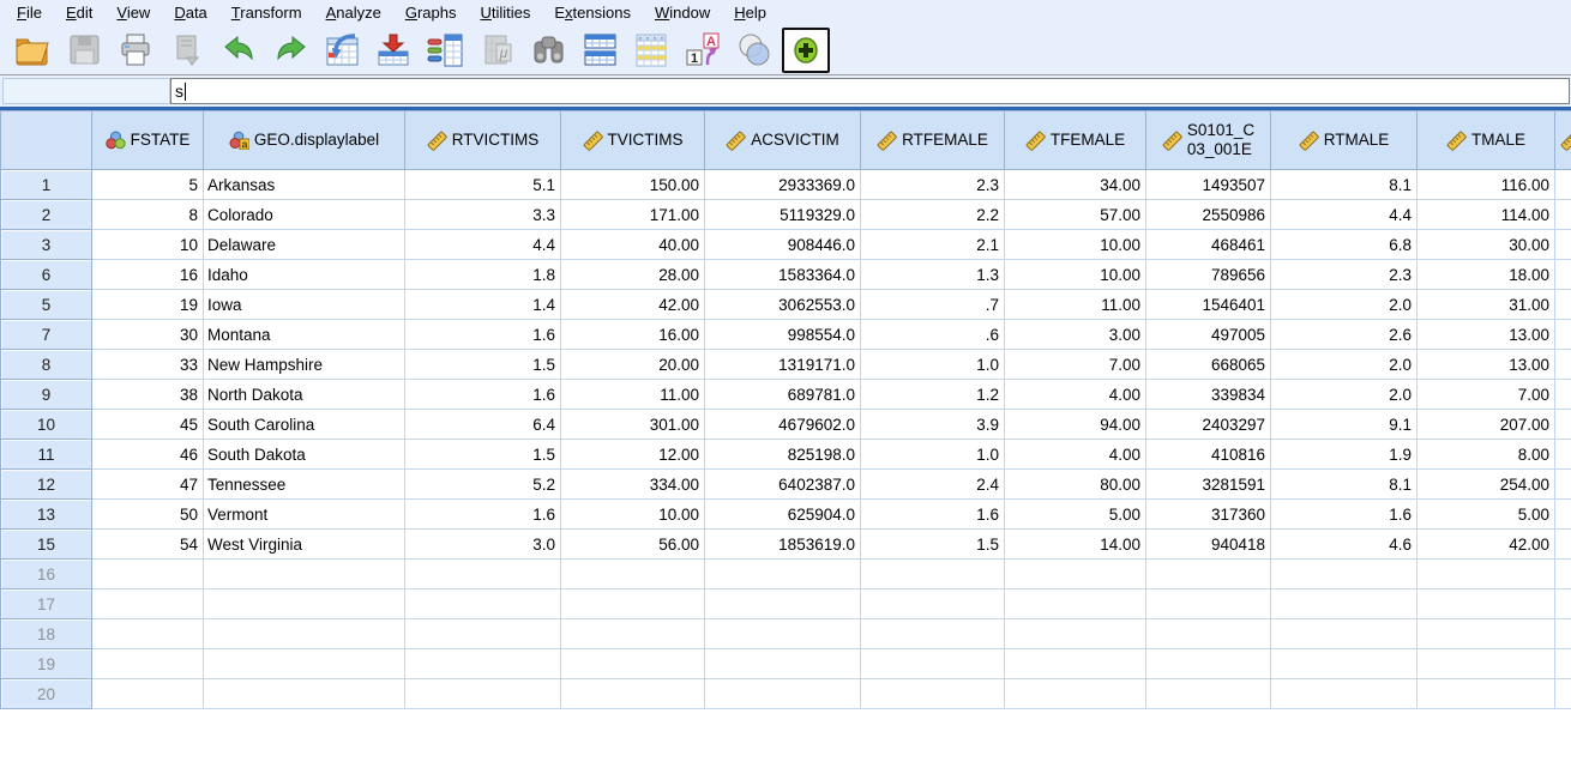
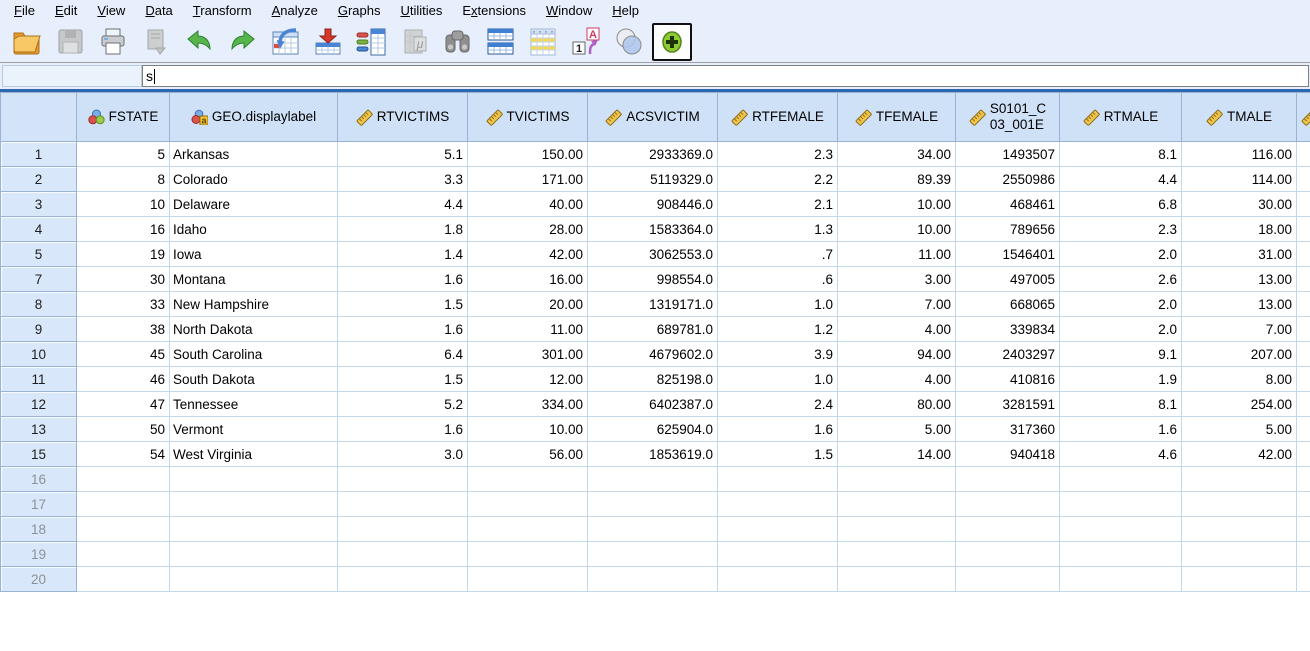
  File
  Edit
  View
  Data
  Transform
  Analyze
  Graphs
  Utilities
  Extensions
  Window
  Help
  μ
  A
  1
  s
  	FSTATE	a GEO.displaylabel	RTVICTIMS	TVICTIMS	ACSVICTIM	RTFEMALE	TFEMALE	S0101_C 03_001E	RTMALE	TMALE
  1	5	Arkansas	5.1	150.00	2933369.0	2.3	34.00	1493507	8.1	116.00
- 2	8	Colorado	3.3	171.00	5119329.0	2.2	57.00	2550986	4.4	114.00
+ 2	8	Colorado	3.3	171.00	5119329.0	2.2	89.39	2550986	4.4	114.00
  3	10	Delaware	4.4	40.00	908446.0	2.1	10.00	468461	6.8	30.00
- 6	16	Idaho	1.8	28.00	1583364.0	1.3	10.00	789656	2.3	18.00
+ 4	16	Idaho	1.8	28.00	1583364.0	1.3	10.00	789656	2.3	18.00
  5	19	Iowa	1.4	42.00	3062553.0	.7	11.00	1546401	2.0	31.00
  7	30	Montana	1.6	16.00	998554.0	.6	3.00	497005	2.6	13.00
  8	33	New Hampshire	1.5	20.00	1319171.0	1.0	7.00	668065	2.0	13.00
  9	38	North Dakota	1.6	11.00	689781.0	1.2	4.00	339834	2.0	7.00
  10	45	South Carolina	6.4	301.00	4679602.0	3.9	94.00	2403297	9.1	207.00
  11	46	South Dakota	1.5	12.00	825198.0	1.0	4.00	410816	1.9	8.00
  12	47	Tennessee	5.2	334.00	6402387.0	2.4	80.00	3281591	8.1	254.00
  13	50	Vermont	1.6	10.00	625904.0	1.6	5.00	317360	1.6	5.00
  15	54	West Virginia	3.0	56.00	1853619.0	1.5	14.00	940418	4.6	42.00
  16
  17
  18
  19
  20
